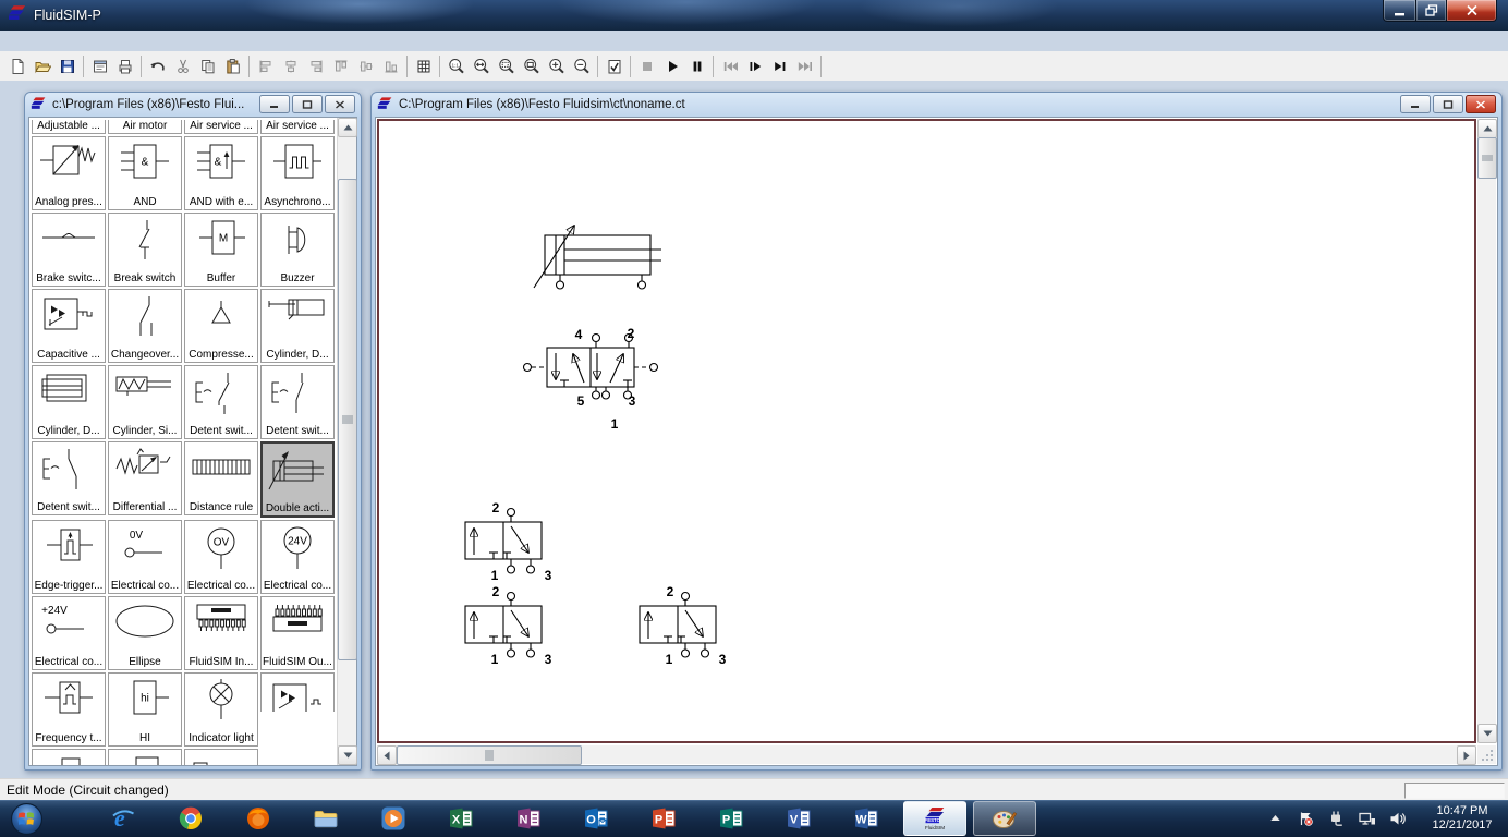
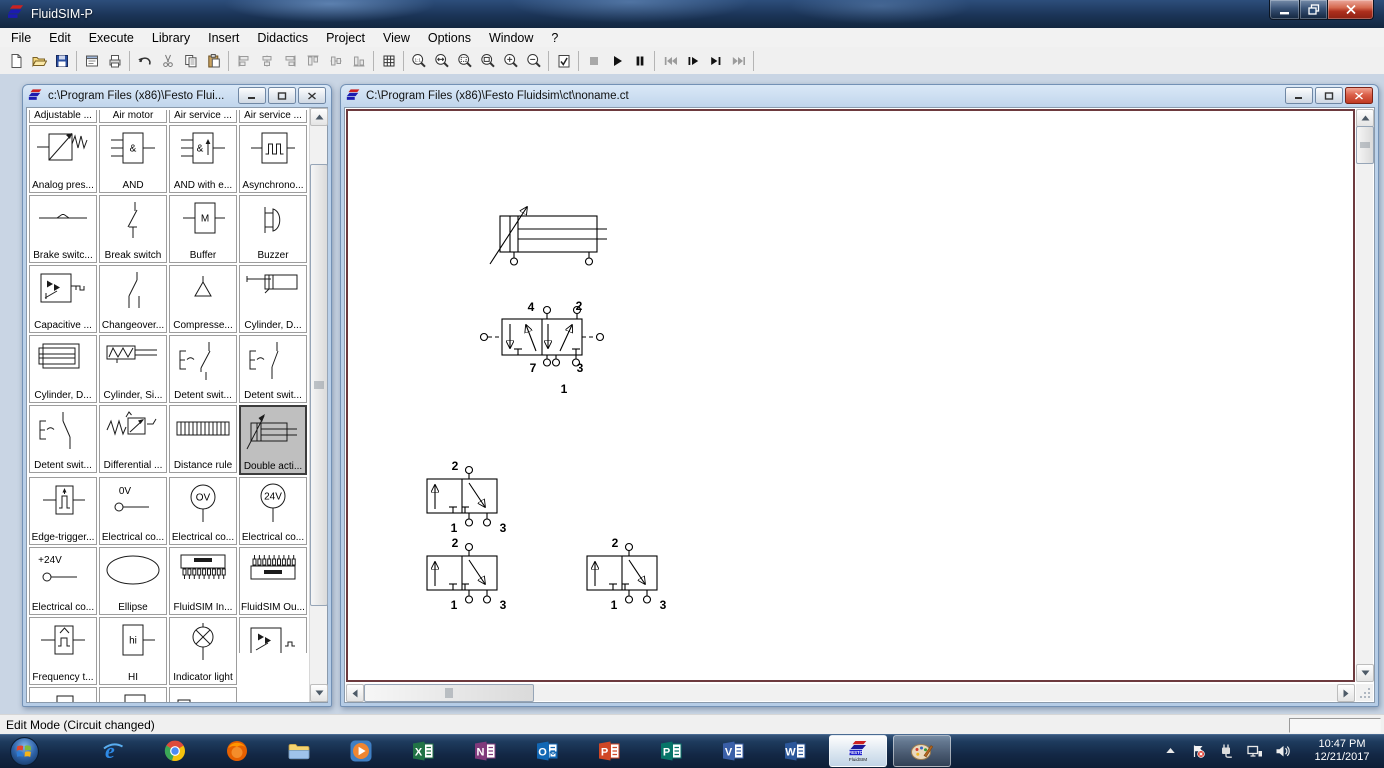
  FluidSIM-P
+ File
+ Edit
+ Execute
+ Library
+ Insert
+ Didactics
+ Project
+ View
+ Options
+ Window
+ ?
  c:\Program Files (x86)\Festo Flui...
  Adjustable ...
  Air motor
  Air service ...
  Air service ...
  Analog pres...
  &
  AND
  &
  AND with e...
  Asynchrono...
  Brake switc...
  Break switch
  M
  Buffer
  Buzzer
  Capacitive ...
  Changeover...
  Compresse...
  Cylinder, D...
  Cylinder, D...
  Cylinder, Si...
  Detent swit...
  Detent swit...
  Detent swit...
  Differential ...
  Distance rule
  Double acti...
  Edge-trigger...
  0V
  Electrical co...
  OV
  Electrical co...
  24V
  Electrical co...
  +24V
  Electrical co...
  Ellipse
  FluidSIM In...
  FluidSIM Ou...
  Frequency t...
  hi
  HI
  Indicator light
  C:\Program Files (x86)\Festo Fluidsim\ct\noname.ct
  4
  2
- 5
+ 7
  3
  1
  2
  1
  3
  2
  1
  3
  2
  1
  3
  Edit Mode (Circuit changed)
  e
  X
  N
  O
  P
  P
  V
  W
  10:47 PM
  12/21/2017
